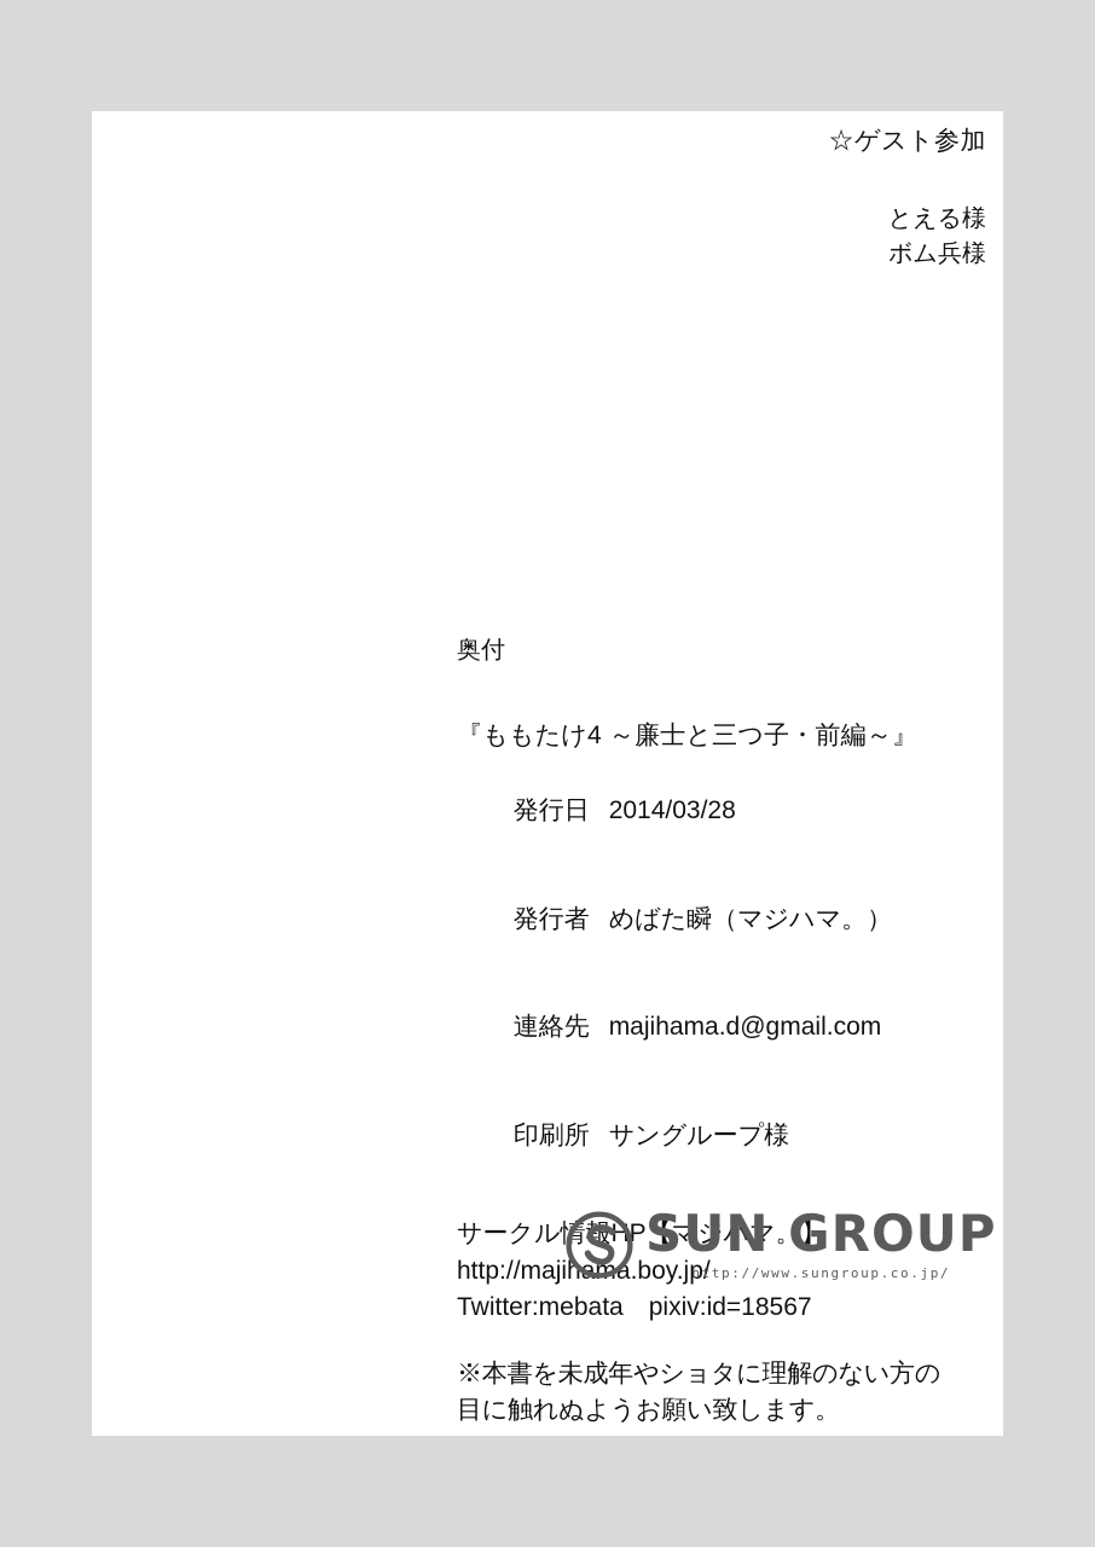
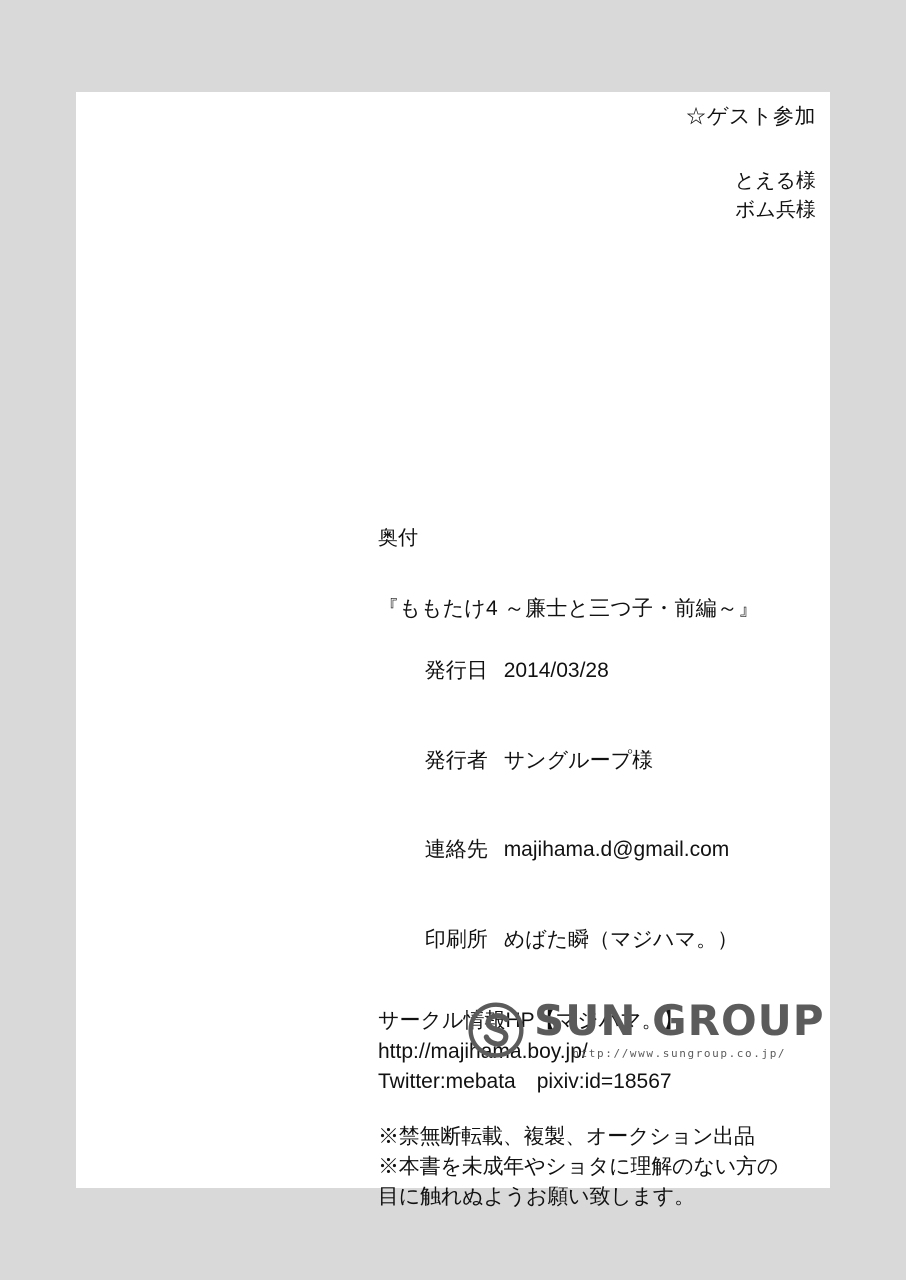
  ☆ゲスト参加
  とえる様
  ボム兵様
  奥付
  『ももたけ4 ～廉士と三つ子・前編～』
  発行日 2014/03/28
- 発行者 めばた瞬（マジハマ。）
+ 発行者 サングループ様
  連絡先 majihama.d@gmail.com
- 印刷所 サングループ様
+ 印刷所 めばた瞬（マジハマ。）
  サークル報HP【マジハマ。】
  http://majihama.boy.jp/
  Twitter:mebata pixiv:id=18567
+ ※禁無断転載、複製、オークション出品
  ※本書を未成年やショタに理解のない方の
  目に触れぬようお願い致します。
  SUN GROUP
  http://www.sungroup.co.jp/
